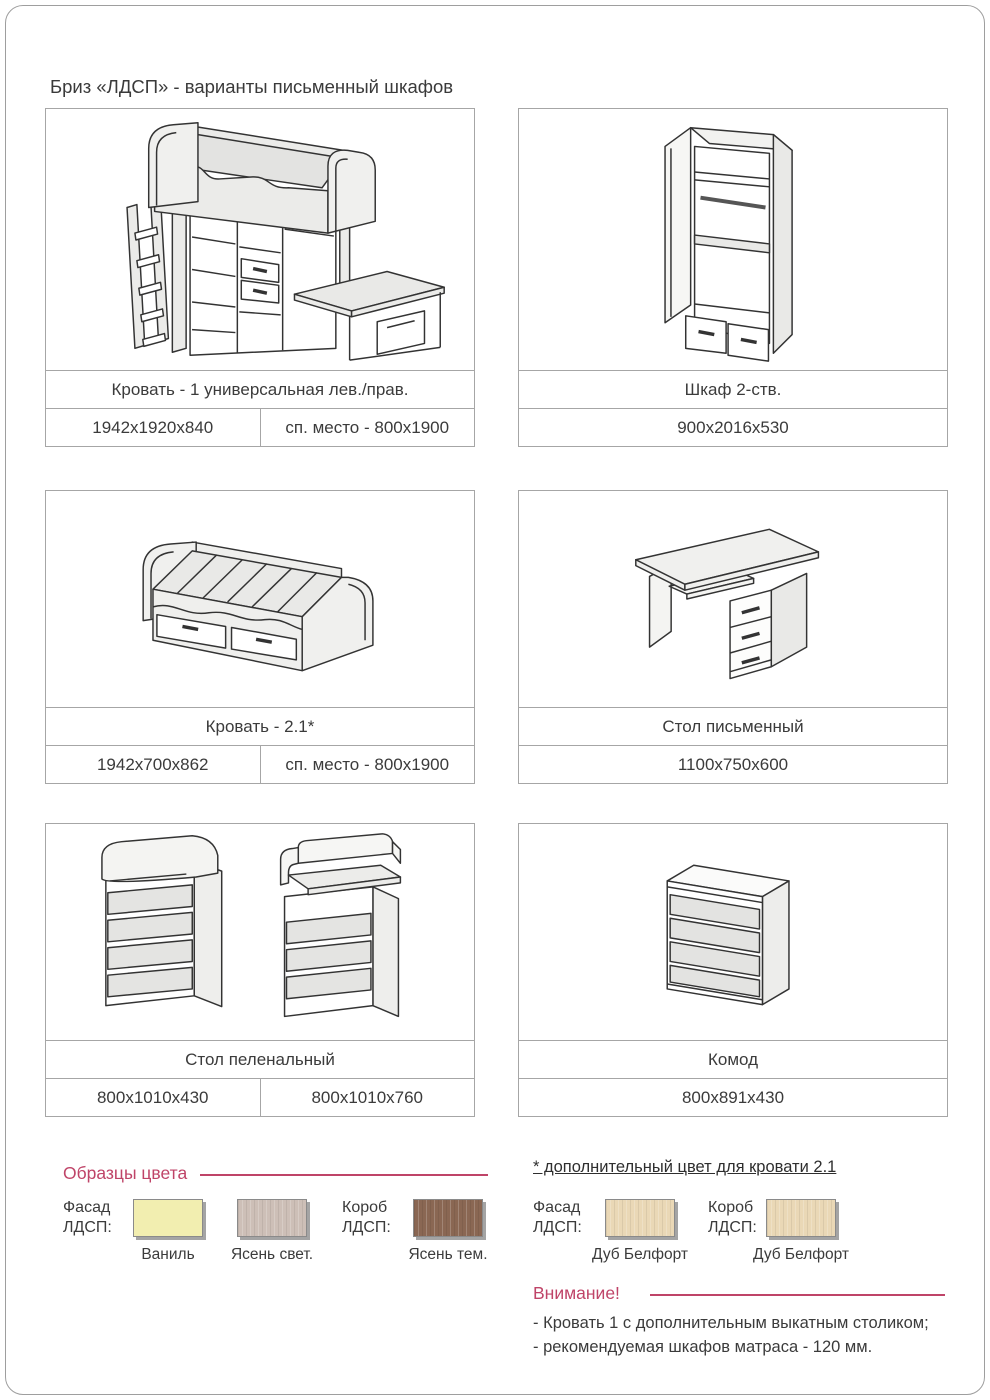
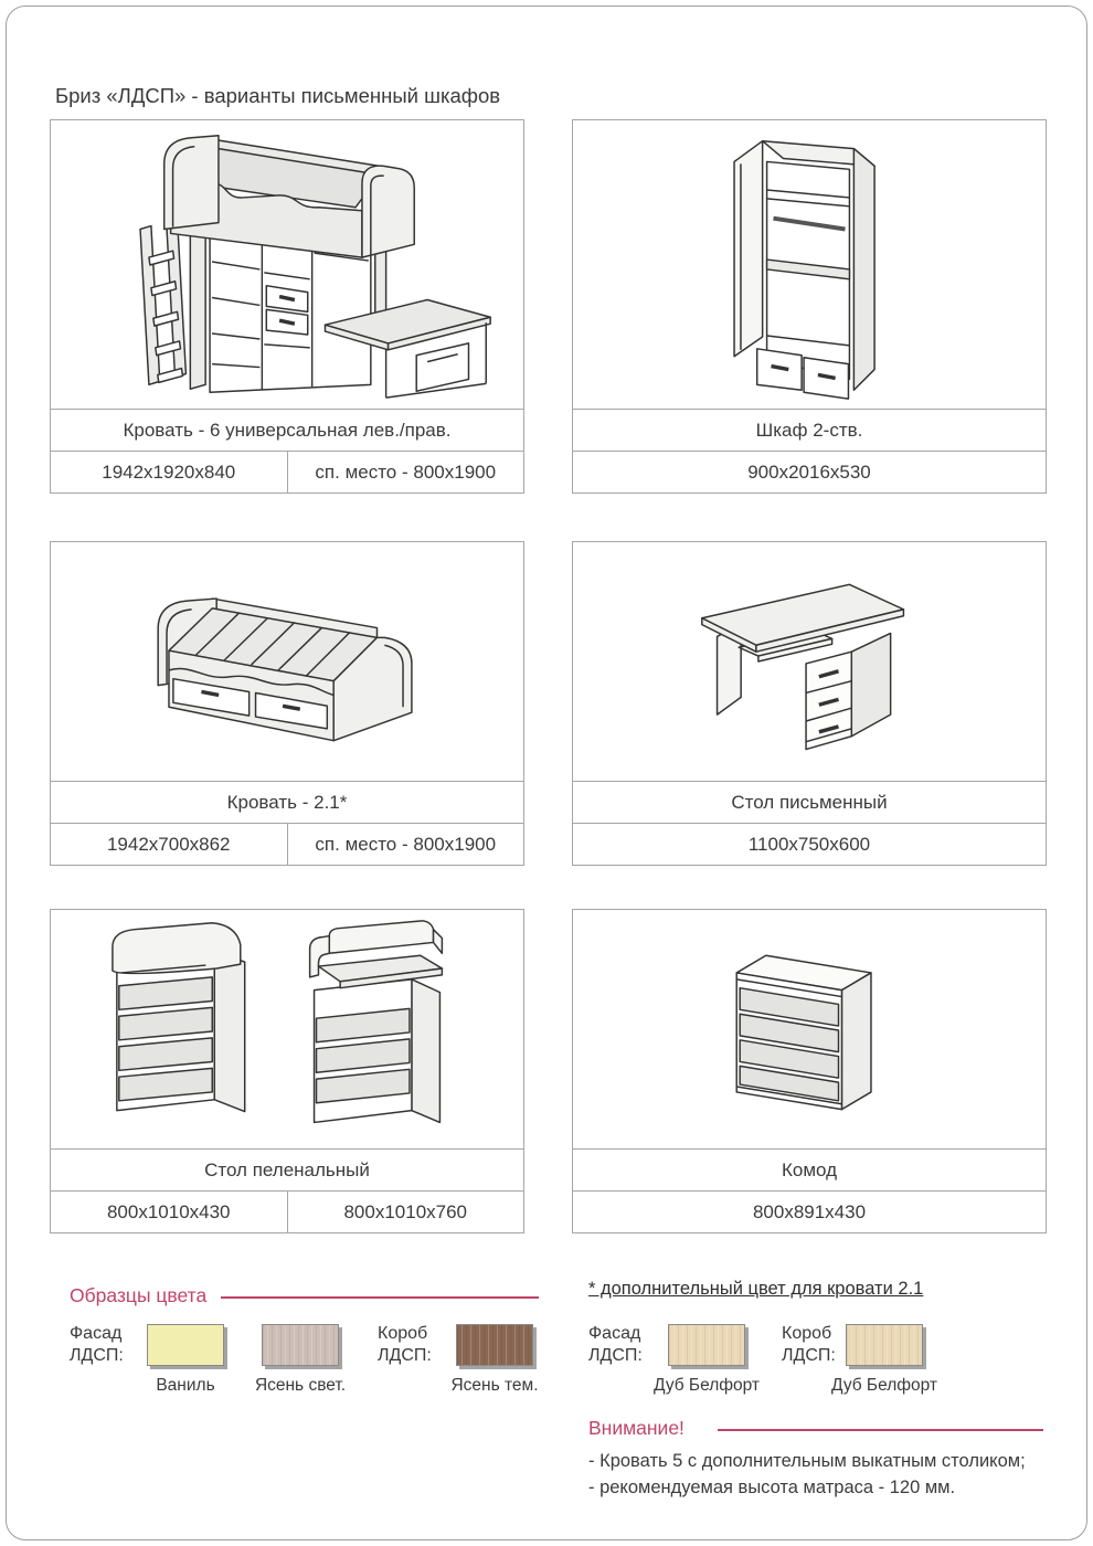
  Бриз «ЛДСП» - варианты письменный шкафов
- Кровать - 1 универсальная лев./прав.
+ Кровать - 6 универсальная лев./прав.
  1942х1920х840
  сп. место - 800х1900
  Шкаф 2-ств.
  900х2016х530
  Кровать - 2.1*
  1942х700х862
  сп. место - 800х1900
  Стол письменный
  1100х750х600
  Стол пеленальный
  800х1010х430
  800х1010х760
  Комод
  800х891х430
  Образцы цвета
  Фасад
  ЛДСП:
  Ваниль
  Ясень свет.
  Короб
  ЛДСП:
  Ясень тем.
  * дополнительный цвет для кровати 2.1
  Фасад
  ЛДСП:
  Дуб Белфорт
  Короб
  ЛДСП:
  Дуб Белфорт
  Внимание!
- - Кровать 1 с дополнительным выкатным столиком;
+ - Кровать 5 с дополнительным выкатным столиком;
- - рекомендуемая шкафов матраса - 120 мм.
+ - рекомендуемая высота матраса - 120 мм.
